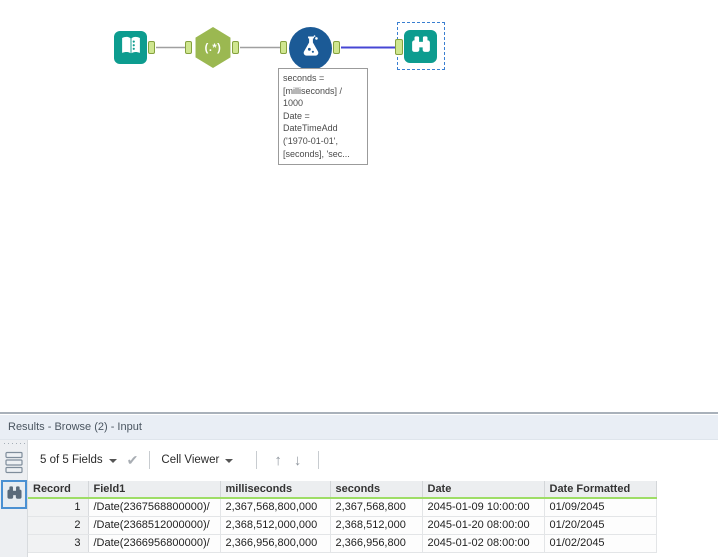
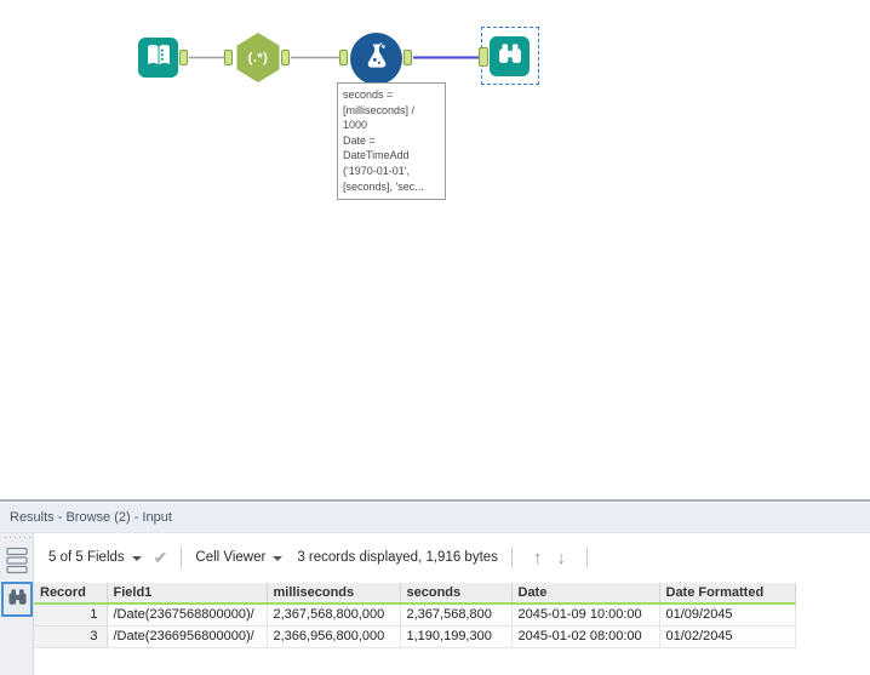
  (.*)
  seconds =
  [milliseconds] /
  1000
  Date =
  DateTimeAdd
  ('1970-01-01',
  [seconds], 'sec...
  Results - Browse (2) - Input
  ······
  5 of 5 Fields
  ✔
  Cell Viewer
+ 3 records displayed, 1,916 bytes
  ↑
  ↓
  Record	Field1	milliseconds	seconds	Date	Date Formatted
  1	/Date(2367568800000)/	2,367,568,800,000	2,367,568,800	2045-01-09 10:00:00	01/09/2045
- 2	/Date(2368512000000)/	2,368,512,000,000	2,368,512,000	2045-01-20 08:00:00	01/20/2045
- 3	/Date(2366956800000)/	2,366,956,800,000	2,366,956,800	2045-01-02 08:00:00	01/02/2045
+ 3	/Date(2366956800000)/	2,366,956,800,000	1,190,199,300	2045-01-02 08:00:00	01/02/2045
